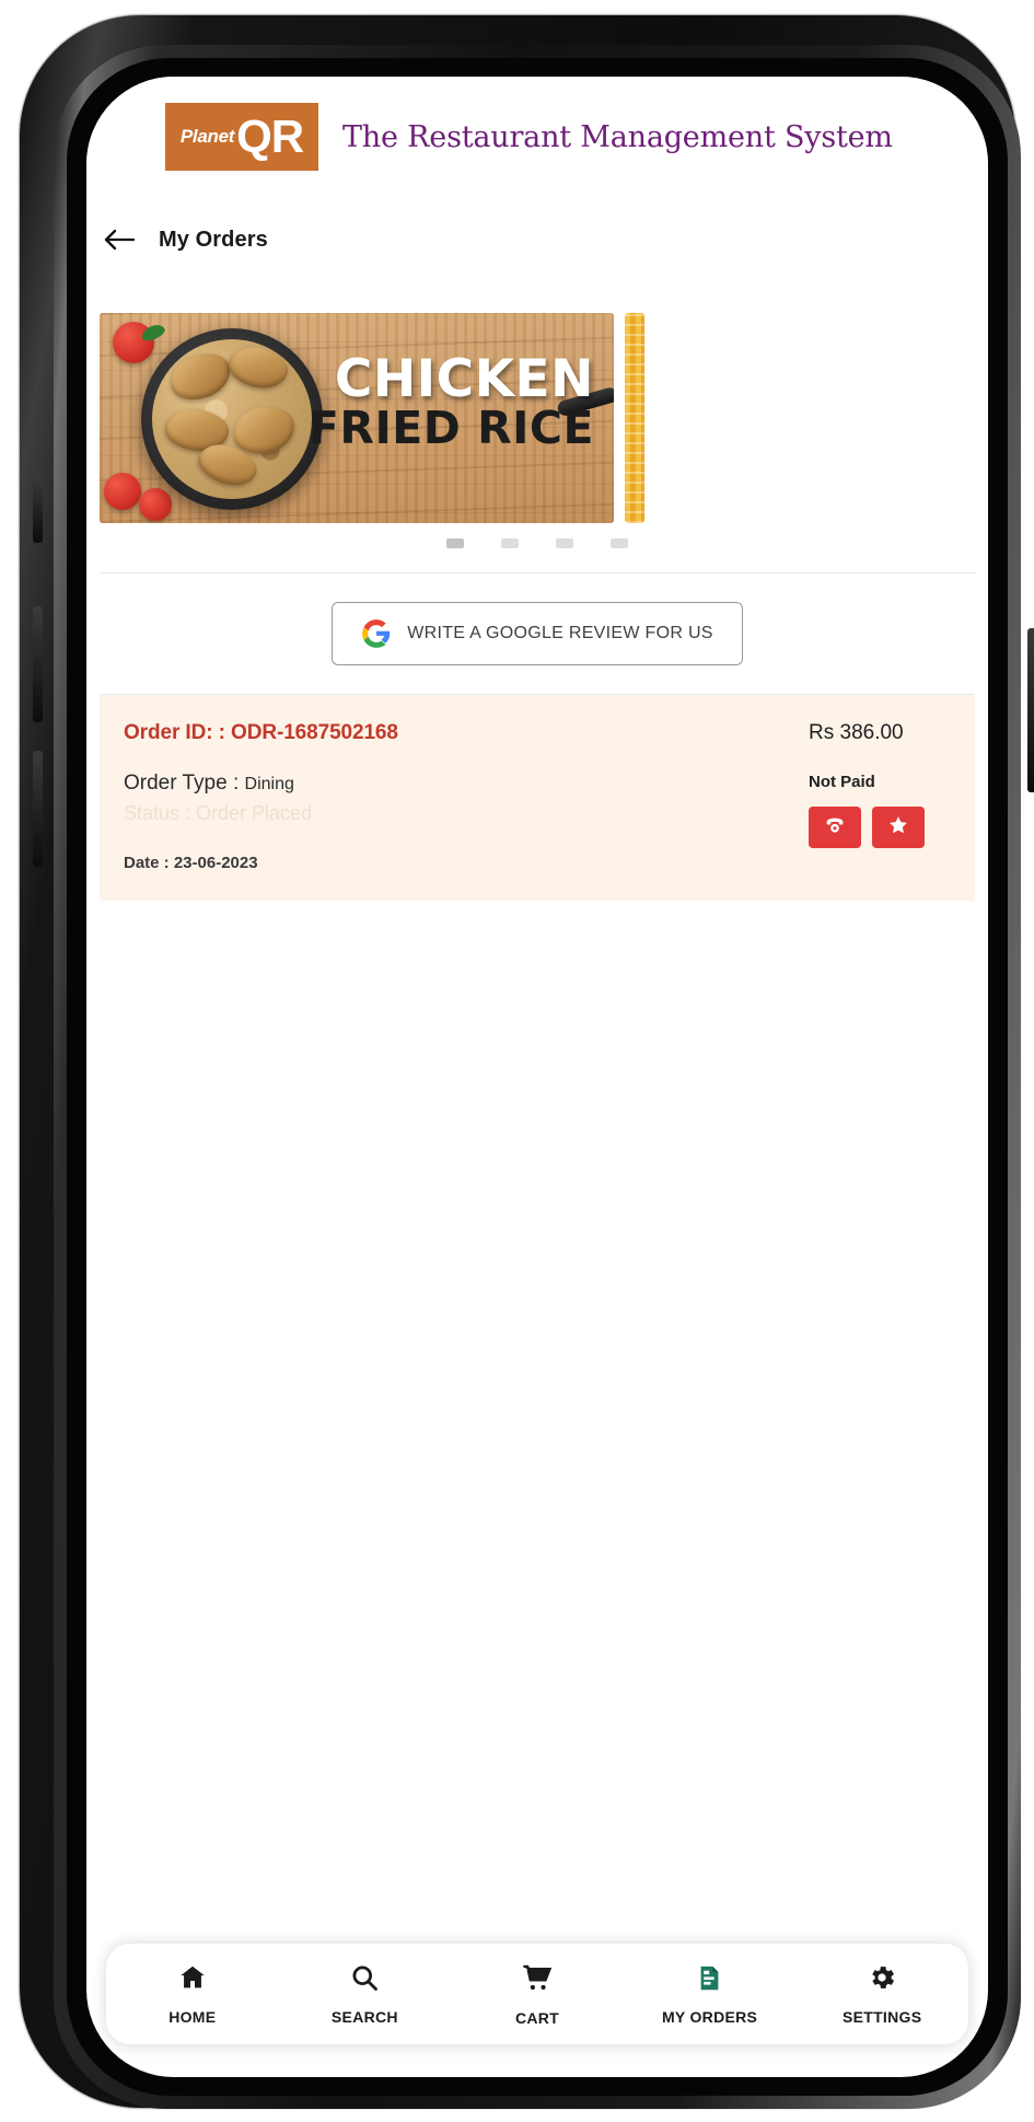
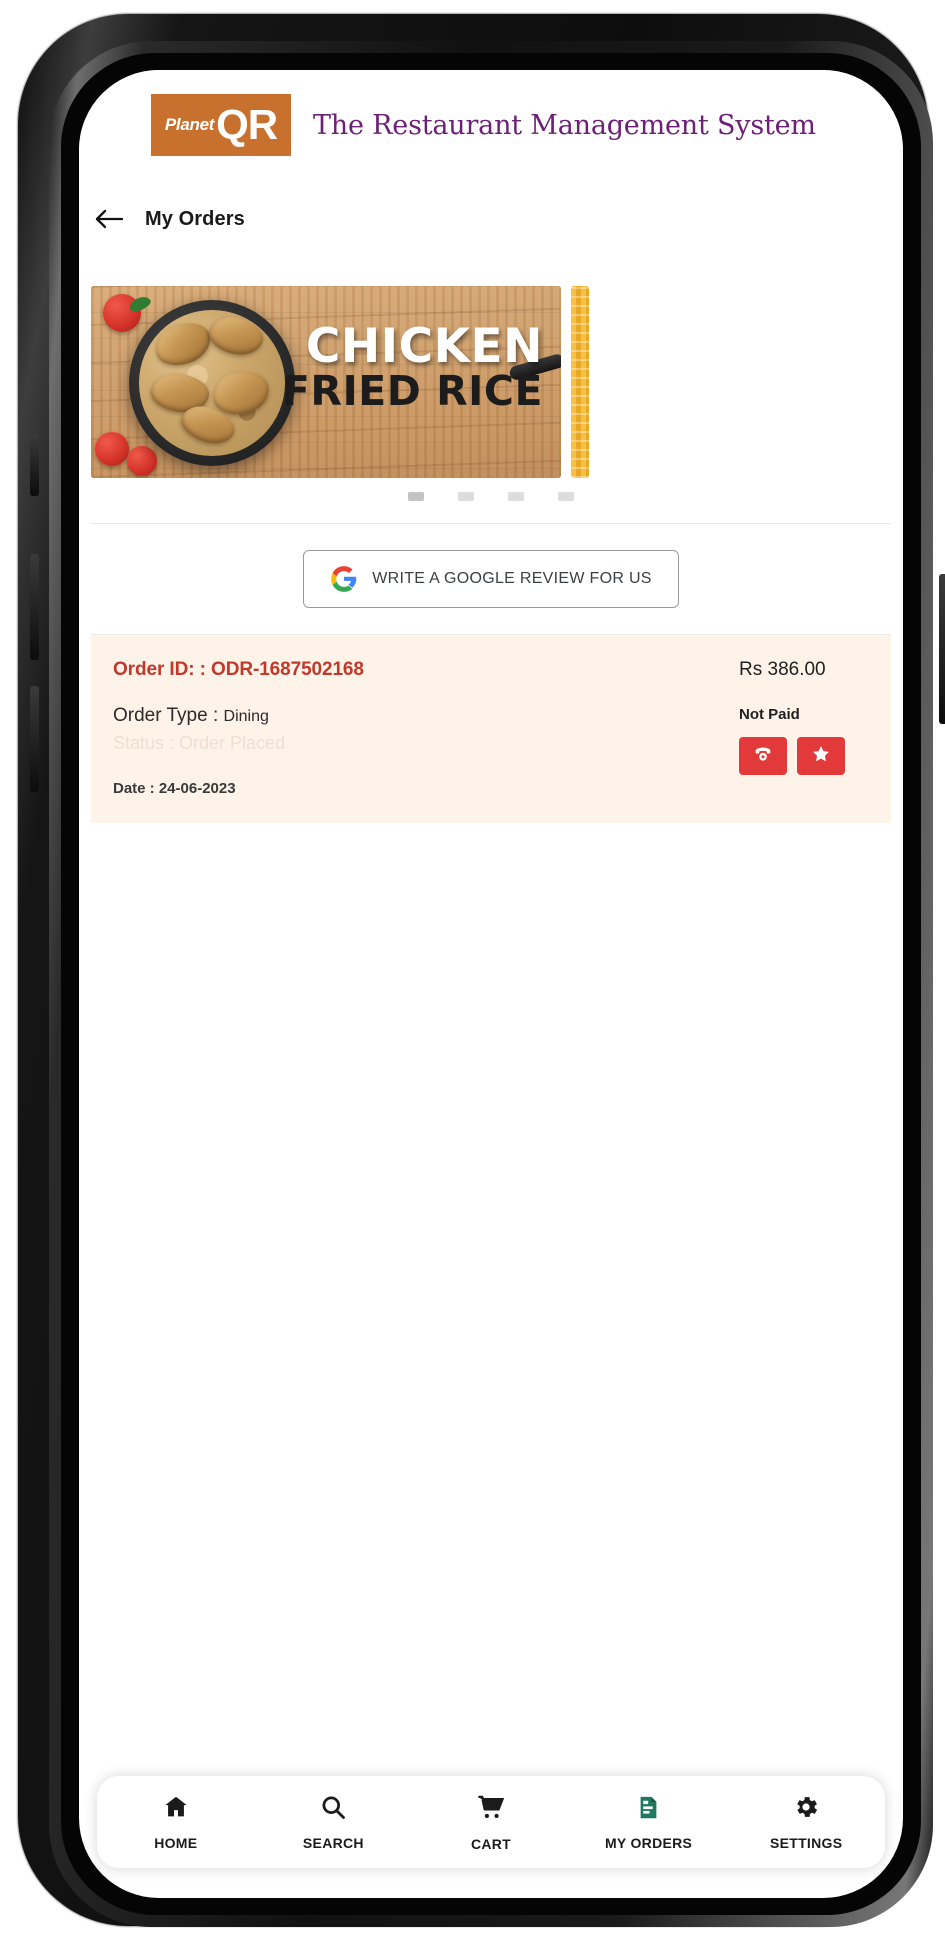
  Planet
  QR
  The Restaurant Management System
  My Orders
  CHICKEN
  FRIED RICE
  WRITE A GOOGLE REVIEW FOR US
  Order ID: : ODR-1687502168
  Order Type : Dining
  Status : Order Placed
- Date : 23-06-2023
+ Date : 24-06-2023
  Rs 386.00
  Not Paid
  HOME
  SEARCH
  CART
  MY ORDERS
  SETTINGS
